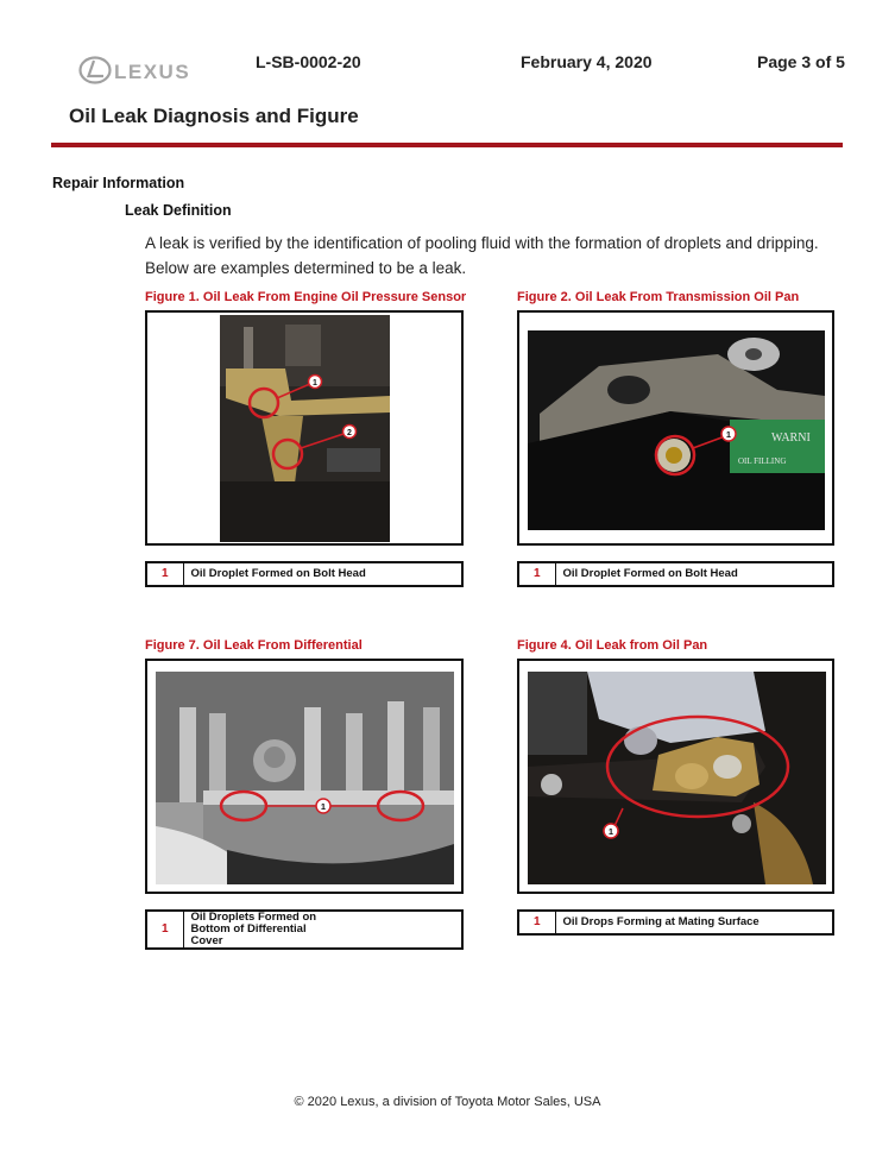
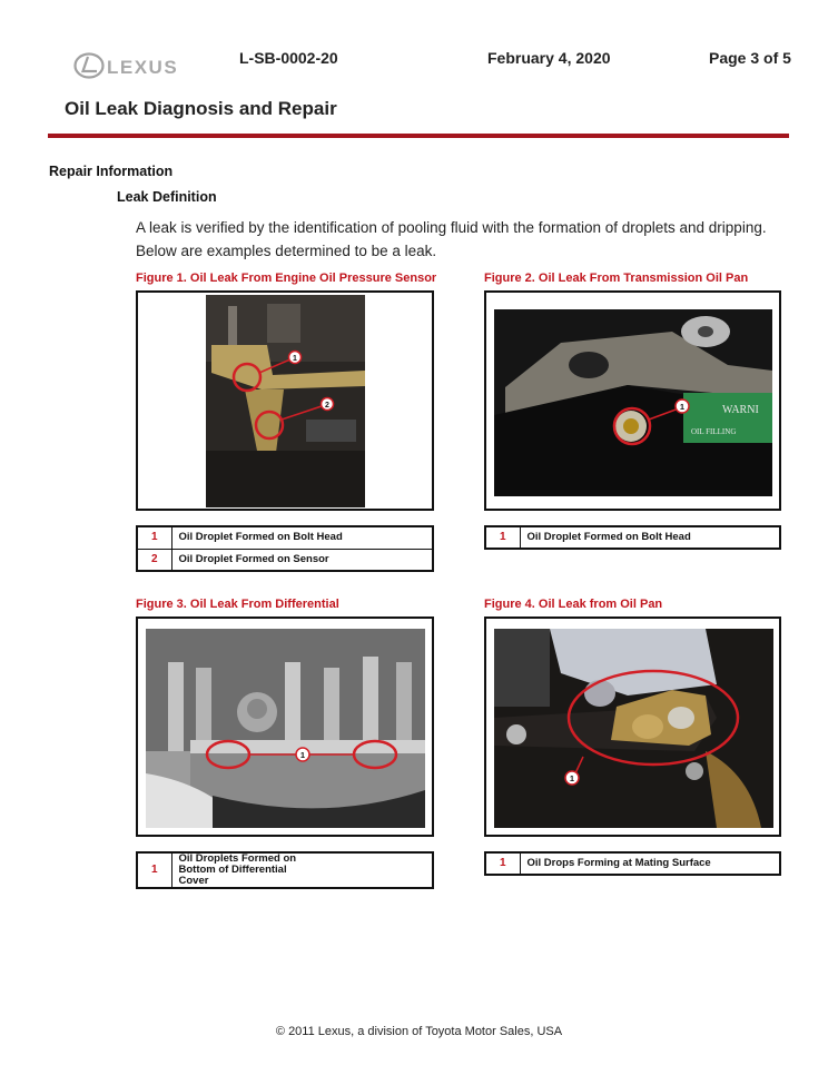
  LEXUS
  L-SB-0002-20
  February 4, 2020
  Page 3 of 5
- Oil Leak Diagnosis and Figure
+ Oil Leak Diagnosis and Repair
  Repair Information
  Leak Definition
  A leak is verified by the identification of pooling fluid with the formation of droplets and dripping. Below are examples determined to be a leak.
  Figure 1. Oil Leak From Engine Oil Pressure Sensor
  1	Oil Droplet Formed on Bolt Head
+ 2	Oil Droplet Formed on Sensor
  Figure 2. Oil Leak From Transmission Oil Pan
  WARNI
  OIL FILLING
  1
  1	Oil Droplet Formed on Bolt Head
- Figure 7. Oil Leak From Differential
+ Figure 3. Oil Leak From Differential
  1
  1	Oil Droplets Formed on Bottom of Differential Cover
  Figure 4. Oil Leak from Oil Pan
  1
  1	Oil Drops Forming at Mating Surface
- © 2020 Lexus, a division of Toyota Motor Sales, USA
+ © 2011 Lexus, a division of Toyota Motor Sales, USA
